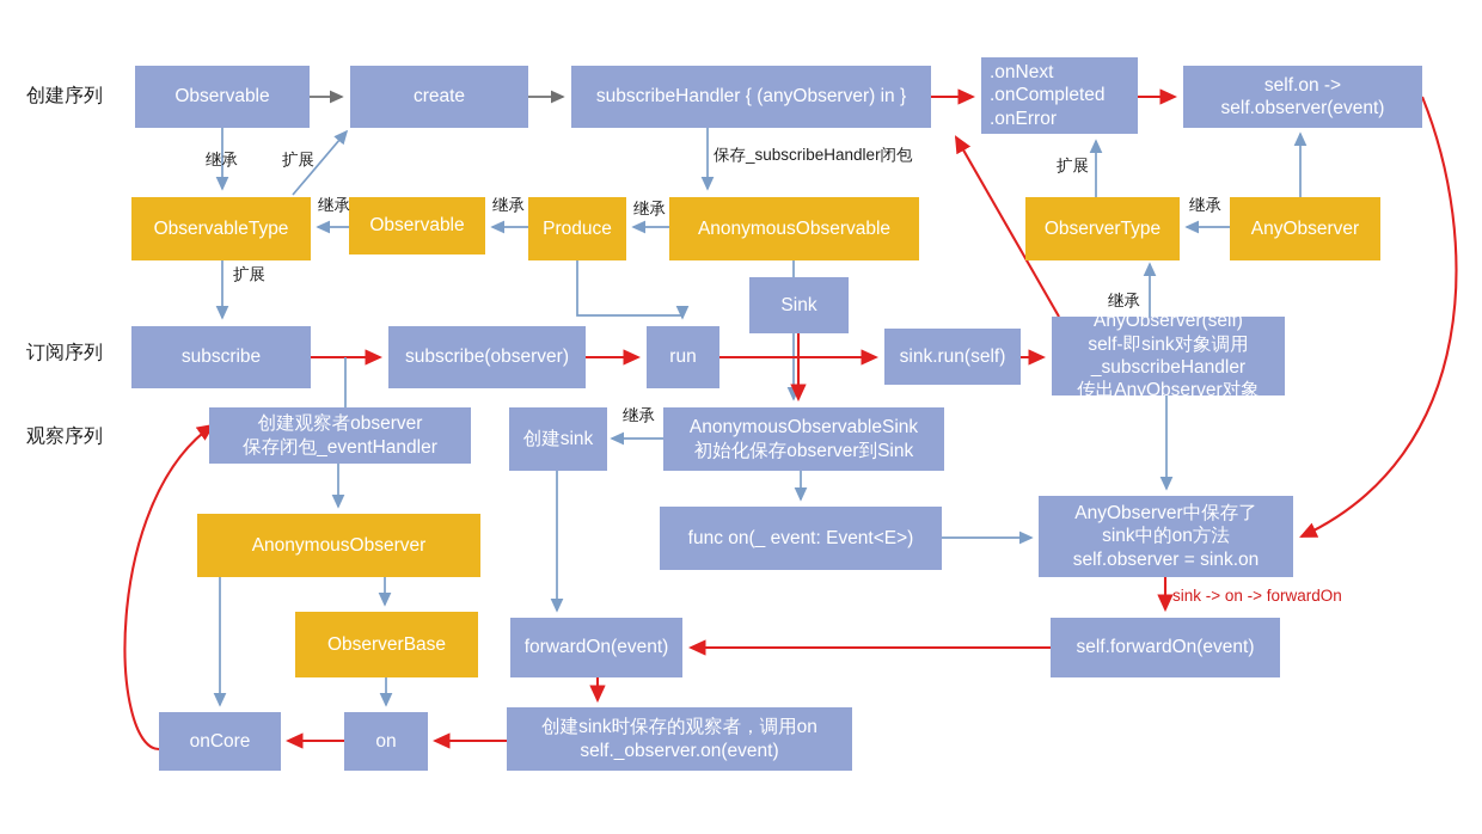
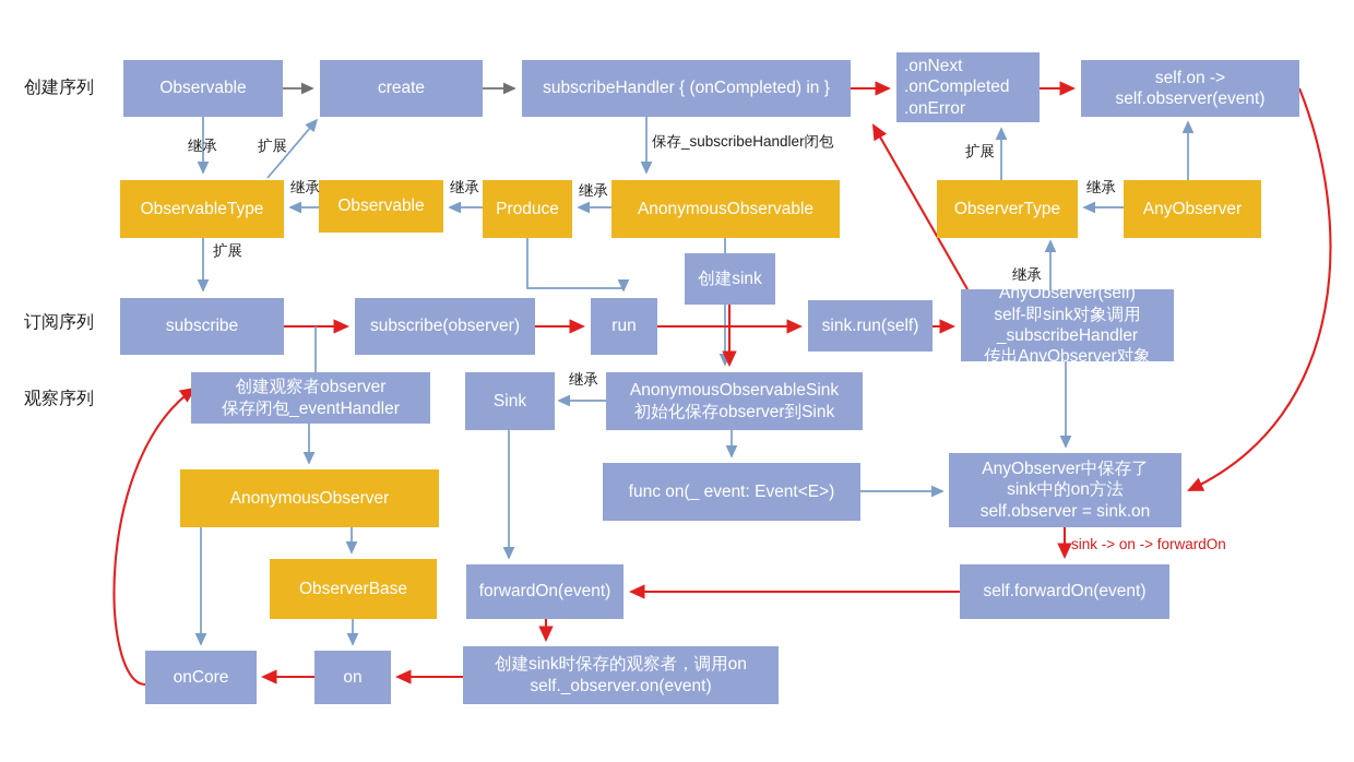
  创建序列
  订阅序列
  观察序列
  Observable
  create
- subscribeHandler { (anyObserver) in }
+ subscribeHandler { (onCompleted) in }
  .onNext
  .onCompleted
  .onError
  self.on ->
  self.observer(event)
  ObservableType
  Observable
  Produce
  AnonymousObservable
  ObserverType
  AnyObserver
  subscribe
  subscribe(observer)
  run
- Sink
+ 创建sink
  sink.run(self)
  AnyObserver(self)
  self-即sink对象调用
  _subscribeHandler
  传出AnyObserver对象
  创建观察者observer
  保存闭包_eventHandler
- 创建sink
+ Sink
  AnonymousObservableSink
  初始化保存observer到Sink
  AnyObserver中保存了
  sink中的on方法
  self.observer = sink.on
  func on(_ event: Event<E>)
  AnonymousObserver
  ObserverBase
  forwardOn(event)
  self.forwardOn(event)
  onCore
  on
  创建sink时保存的观察者，调用on
  self._observer.on(event)
  继承
  扩展
  保存_subscribeHandler闭包
  扩展
  继承
  继承
  继承
  继承
  扩展
  继承
  继承
  sink -> on -> forwardOn
